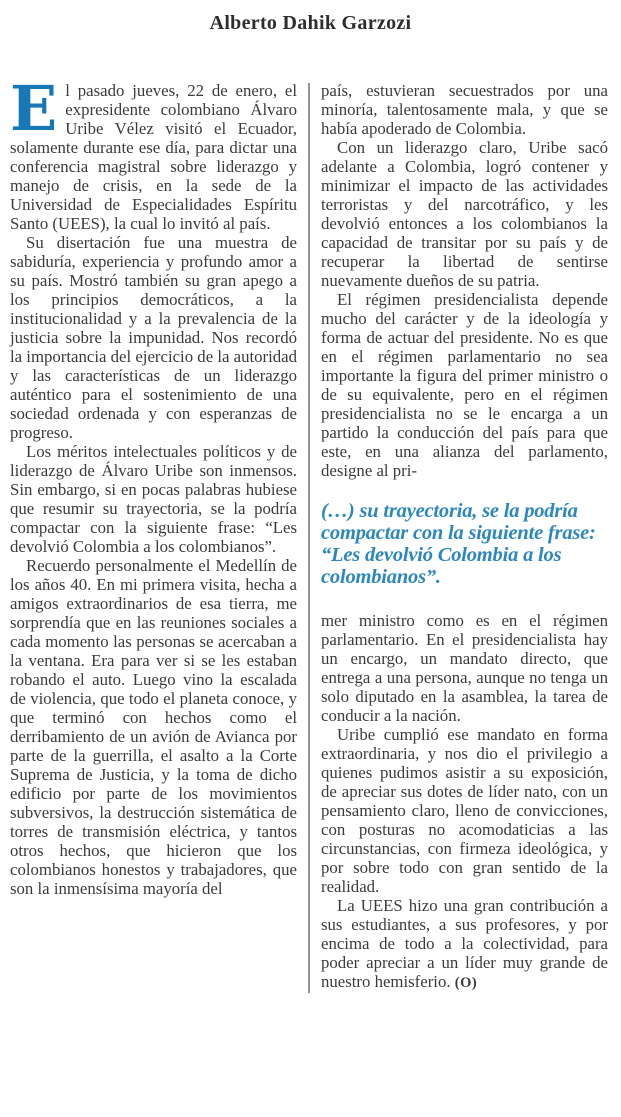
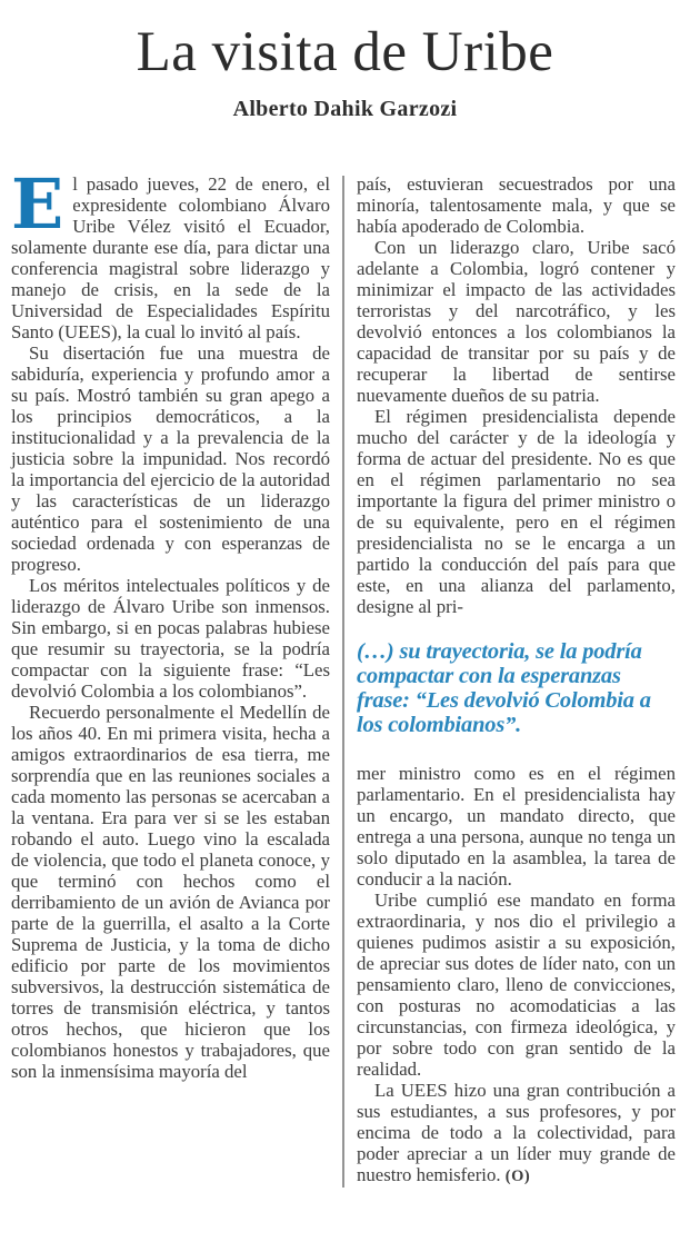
+ La visita de Uribe
  Alberto Dahik Garzozi
  E
  l pasado jueves, 22 de enero, el expresidente colombiano Álvaro Uribe Vélez visitó el Ecuador, solamente durante ese día, para dictar una conferencia magistral sobre liderazgo y manejo de crisis, en la sede de la Universidad de Especialidades Espíritu Santo (UEES), la cual lo invitó al país.
  Su disertación fue una muestra de sabiduría, experiencia y profundo amor a su país. Mostró también su gran apego a los principios democráticos, a la institucionalidad y a la prevalencia de la justicia sobre la impunidad. Nos recordó la importancia del ejercicio de la autoridad y las características de un liderazgo auténtico para el sostenimiento de una sociedad ordenada y con esperanzas de progreso.
  Los méritos intelectuales políticos y de liderazgo de Álvaro Uribe son inmensos. Sin embargo, si en pocas palabras hubiese que resumir su trayectoria, se la podría compactar con la siguiente frase: “Les devolvió Colombia a los colombianos”.
  Recuerdo personalmente el Medellín de los años 40. En mi primera visita, hecha a amigos extraordinarios de esa tierra, me sorprendía que en las reuniones sociales a cada momento las personas se acercaban a la ventana. Era para ver si se les estaban robando el auto. Luego vino la escalada de violencia, que todo el planeta conoce, y que terminó con hechos como el derribamiento de un avión de Avianca por parte de la guerrilla, el asalto a la Corte Suprema de Justicia, y la toma de dicho edificio por parte de los movimientos subversivos, la destrucción sistemática de torres de transmisión eléctrica, y tantos otros hechos, que hicieron que los colombianos honestos y trabajadores, que son la inmensísima mayoría del
  país, estuvieran secuestrados por una minoría, talentosamente mala, y que se había apoderado de Colombia.
  Con un liderazgo claro, Uribe sacó adelante a Colombia, logró contener y minimizar el impacto de las actividades terroristas y del narcotráfico, y les devolvió entonces a los colombianos la capacidad de transitar por su país y de recuperar la libertad de sentirse nuevamente dueños de su patria.
  El régimen presidencialista depende mucho del carácter y de la ideología y forma de actuar del presidente. No es que en el régimen parlamentario no sea importante la figura del primer ministro o de su equivalente, pero en el régimen presidencialista no se le encarga a un partido la conducción del país para que este, en una alianza del parlamento, designe al pri-
- (…) su trayectoria, se la podría compactar con la siguiente frase: “Les devolvió Colombia a los colombianos”.
+ (…) su trayectoria, se la podría compactar con la esperanzas frase: “Les devolvió Colombia a los colombianos”.
  mer ministro como es en el régimen parlamentario. En el presidencialista hay un encargo, un mandato directo, que entrega a una persona, aunque no tenga un solo diputado en la asamblea, la tarea de conducir a la nación.
  Uribe cumplió ese mandato en forma extraordinaria, y nos dio el privilegio a quienes pudimos asistir a su exposición, de apreciar sus dotes de líder nato, con un pensamiento claro, lleno de convicciones, con posturas no acomodaticias a las circunstancias, con firmeza ideológica, y por sobre todo con gran sentido de la realidad.
  La UEES hizo una gran contribución a sus estudiantes, a sus profesores, y por encima de todo a la colectividad, para poder apreciar a un líder muy grande de nuestro hemisferio. (O)
